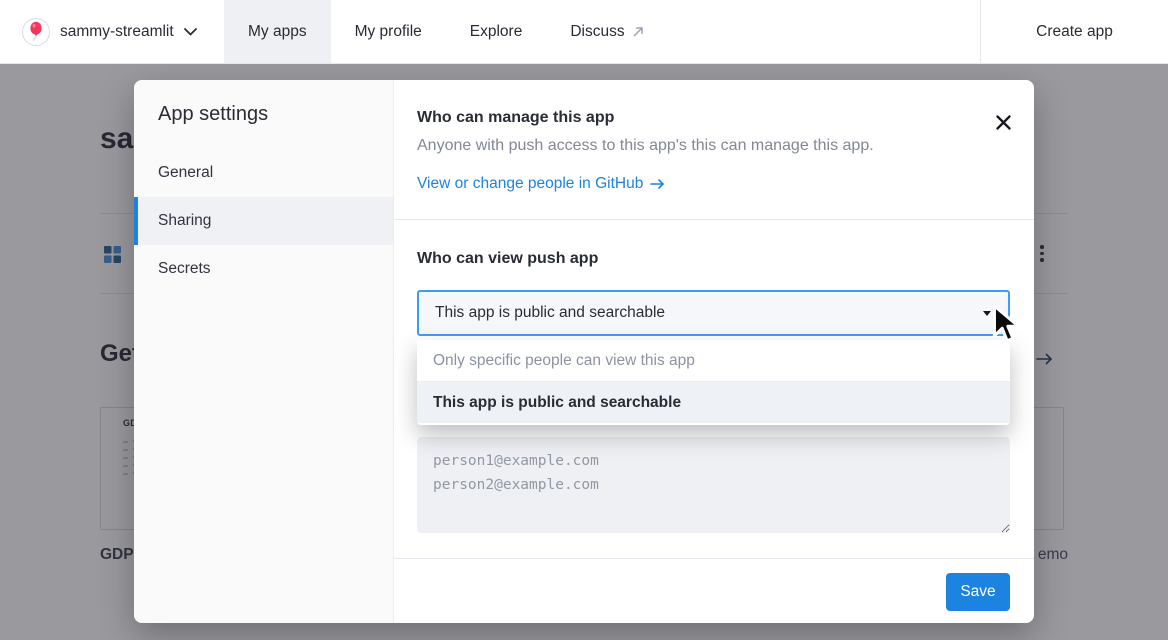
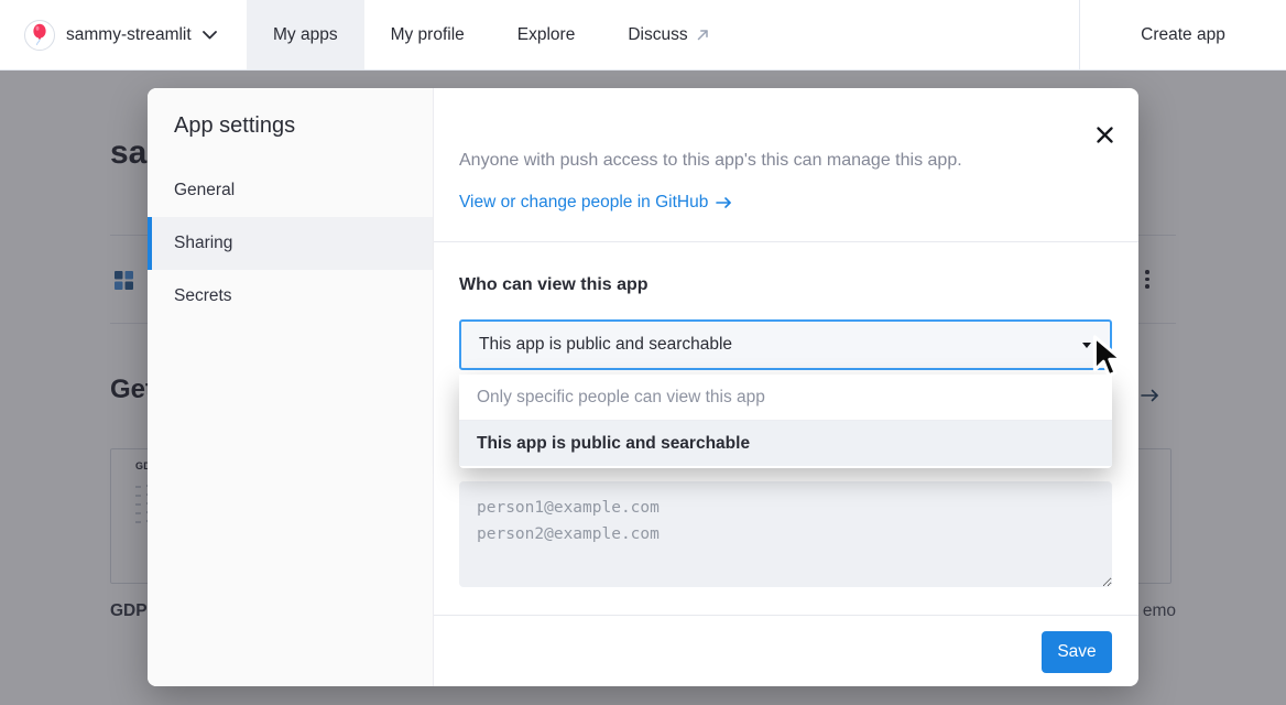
  sammy-streamlit
  My apps
  My profile
  Explore
  Discuss
  Create app
  sa
  GDP
  emo
  App settings
  General
  Sharing
  Secrets
- Who can manage this app
  Anyone with push access to this app's this can manage this app.
  View or change people in GitHub
- Who can view push app
+ Who can view this app
  This app is public and searchable
  person1@example.com
  person2@example.com
  Save
  Only specific people can view this app
  This app is public and searchable
